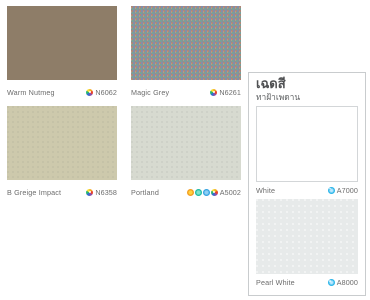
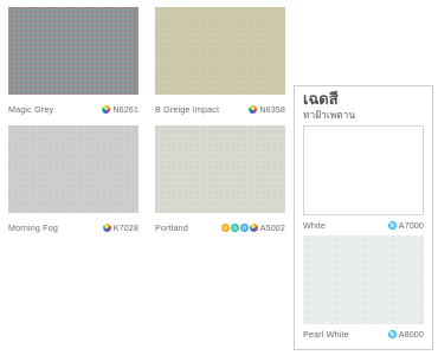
- Warm Nutmeg
- N6062
  Magic Grey
  N6261
  B Greige Impact
  N6358
+ Morning Fog
+ K7028
  Portland
  A5002
  เฉดสี
  ทาฝ้าเพดาน
  White
  A7000
  Pearl White
  A8000
